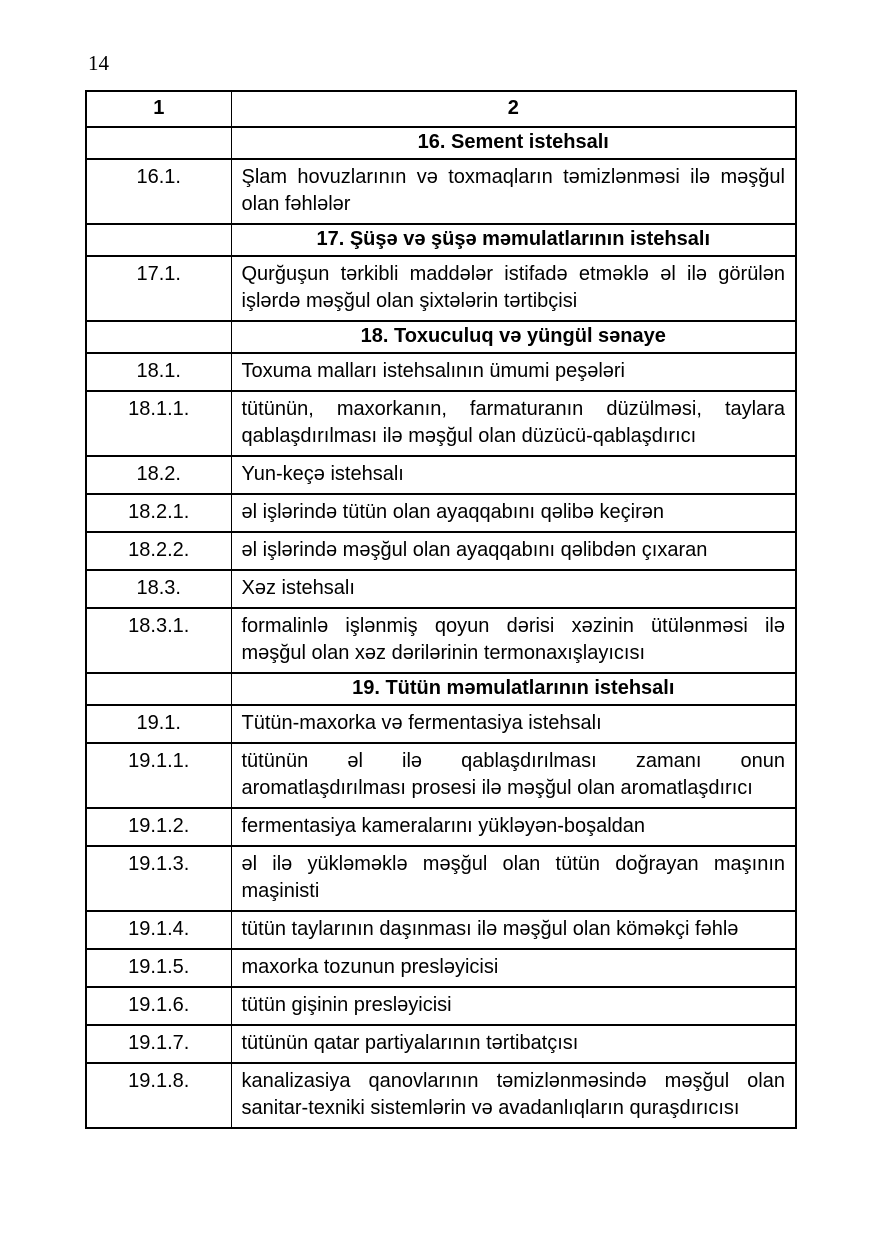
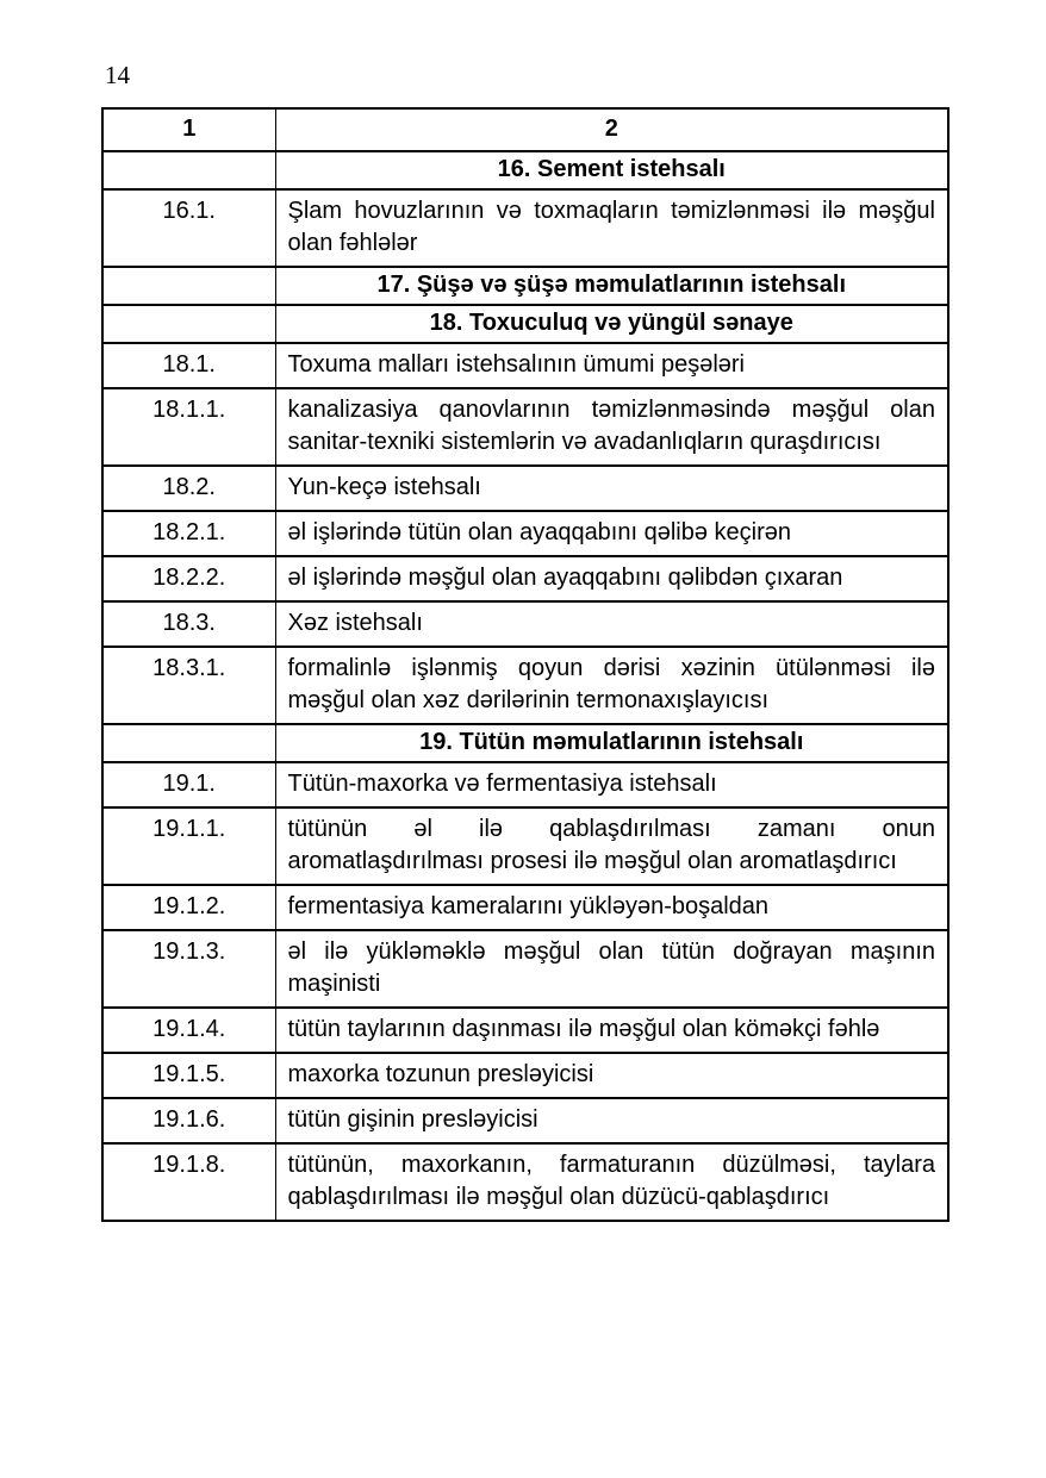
  14
  1	2
  	16. Sement istehsalı
  16.1.	Şlam hovuzlarının və toxmaqların təmizlənməsi ilə məşğul olan fəhlələr
  	17. Şüşə və şüşə məmulatlarının istehsalı
- 17.1.	Qurğuşun tərkibli maddələr istifadə etməklə əl ilə görülən işlərdə məşğul olan şixtələrin tərtibçisi
  	18. Toxuculuq və yüngül sənaye
  18.1.	Toxuma malları istehsalının ümumi peşələri
- 18.1.1.	tütünün, maxorkanın, farmaturanın düzülməsi, taylara qablaşdırılması ilə məşğul olan düzücü-qablaşdırıcı
+ 18.1.1.	kanalizasiya qanovlarının təmizlənməsində məşğul olan sanitar-texniki sistemlərin və avadanlıqların quraşdırıcısı
  18.2.	Yun-keçə istehsalı
  18.2.1.	əl işlərində tütün olan ayaqqabını qəlibə keçirən
  18.2.2.	əl işlərində məşğul olan ayaqqabını qəlibdən çıxaran
  18.3.	Xəz istehsalı
  18.3.1.	formalinlə işlənmiş qoyun dərisi xəzinin ütülənməsi ilə məşğul olan xəz dərilərinin termonaxışlayıcısı
  	19. Tütün məmulatlarının istehsalı
  19.1.	Tütün-maxorka və fermentasiya istehsalı
  19.1.1.	tütünün əl ilə qablaşdırılması zamanı onun aromatlaşdırılması prosesi ilə məşğul olan aromatlaşdırıcı
  19.1.2.	fermentasiya kameralarını yükləyən-boşaldan
  19.1.3.	əl ilə yükləməklə məşğul olan tütün doğrayan maşının maşinisti
  19.1.4.	tütün taylarının daşınması ilə məşğul olan köməkçi fəhlə
  19.1.5.	maxorka tozunun presləyicisi
  19.1.6.	tütün gişinin presləyicisi
- 19.1.7.	tütünün qatar partiyalarının tərtibatçısı
- 19.1.8.	kanalizasiya qanovlarının təmizlənməsində məşğul olan sanitar-texniki sistemlərin və avadanlıqların quraşdırıcısı
+ 19.1.8.	tütünün, maxorkanın, farmaturanın düzülməsi, taylara qablaşdırılması ilə məşğul olan düzücü-qablaşdırıcı
